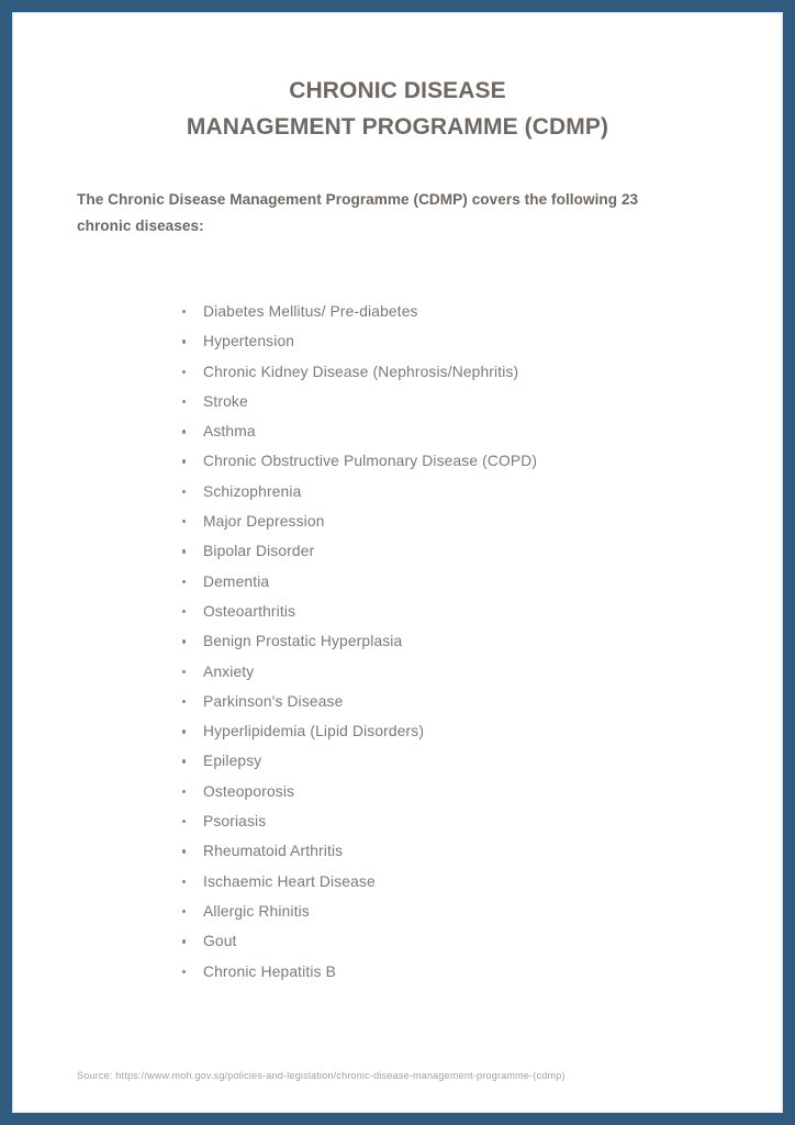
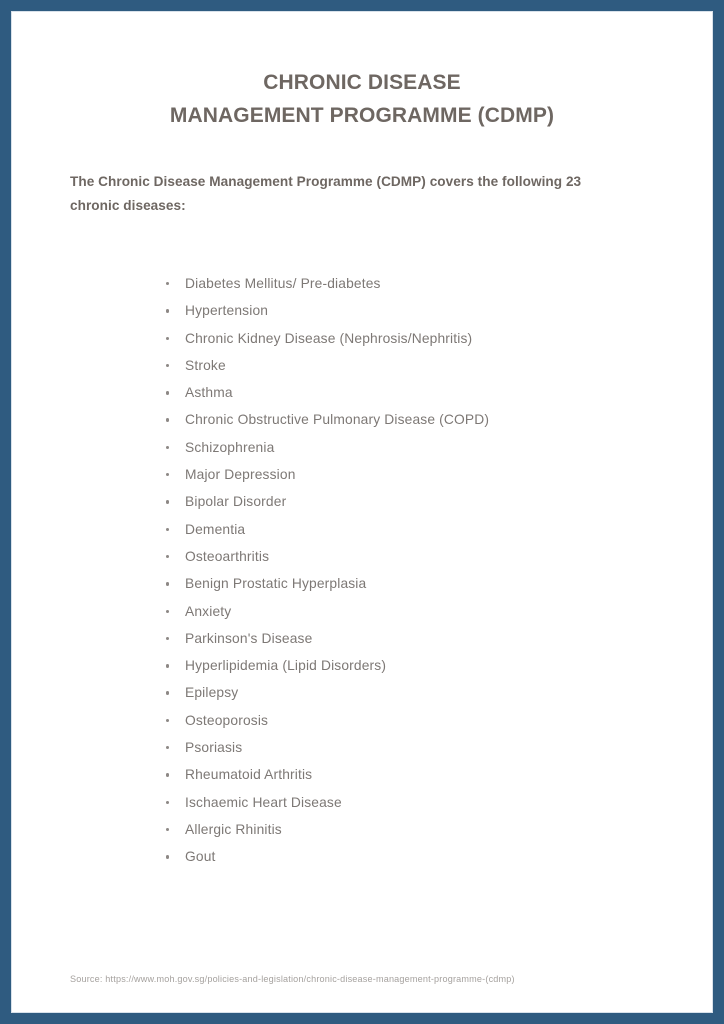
  CHRONIC DISEASE
  MANAGEMENT PROGRAMME (CDMP)
  The Chronic Disease Management Programme (CDMP) covers the following 23 chronic diseases:
  Diabetes Mellitus/ Pre-diabetes
  Hypertension
  Chronic Kidney Disease (Nephrosis/Nephritis)
  Stroke
  Asthma
  Chronic Obstructive Pulmonary Disease (COPD)
  Schizophrenia
  Major Depression
  Bipolar Disorder
  Dementia
  Osteoarthritis
  Benign Prostatic Hyperplasia
  Anxiety
  Parkinson's Disease
  Hyperlipidemia (Lipid Disorders)
  Epilepsy
  Osteoporosis
  Psoriasis
  Rheumatoid Arthritis
  Ischaemic Heart Disease
  Allergic Rhinitis
  Gout
- Chronic Hepatitis B
  Source: https://www.moh.gov.sg/policies-and-legislation/chronic-disease-management-programme-(cdmp)
